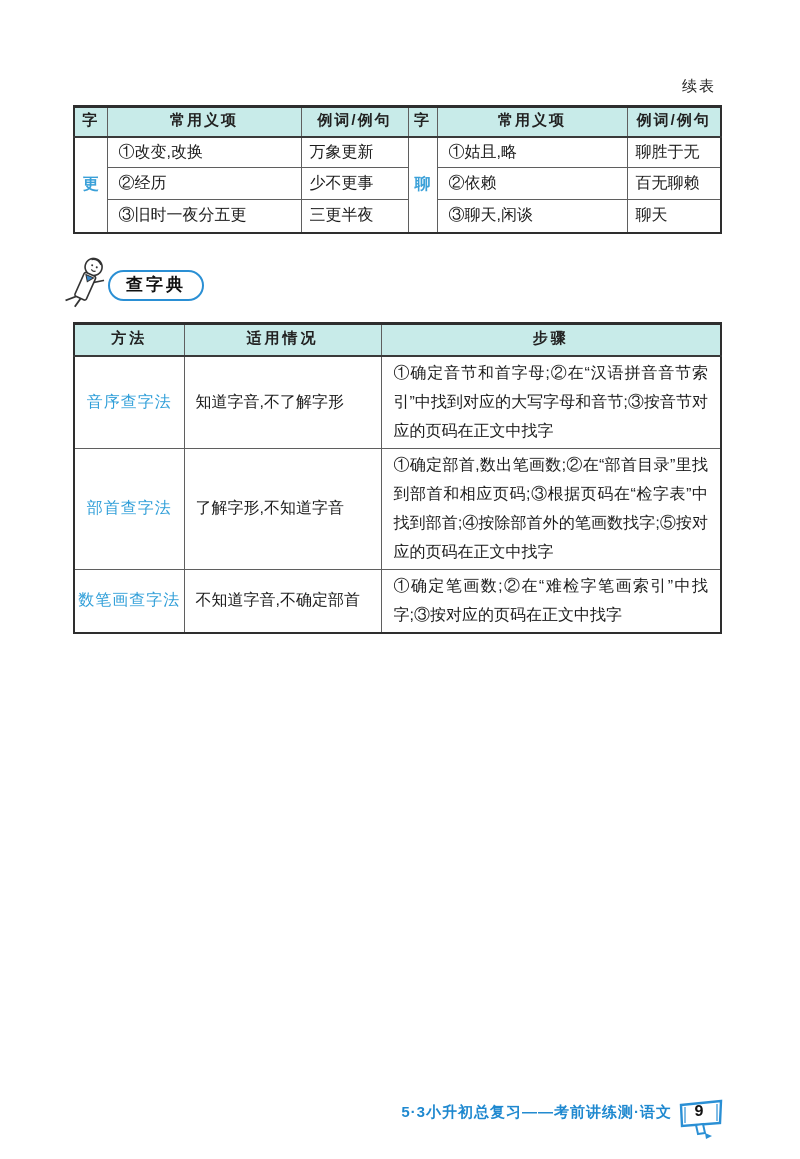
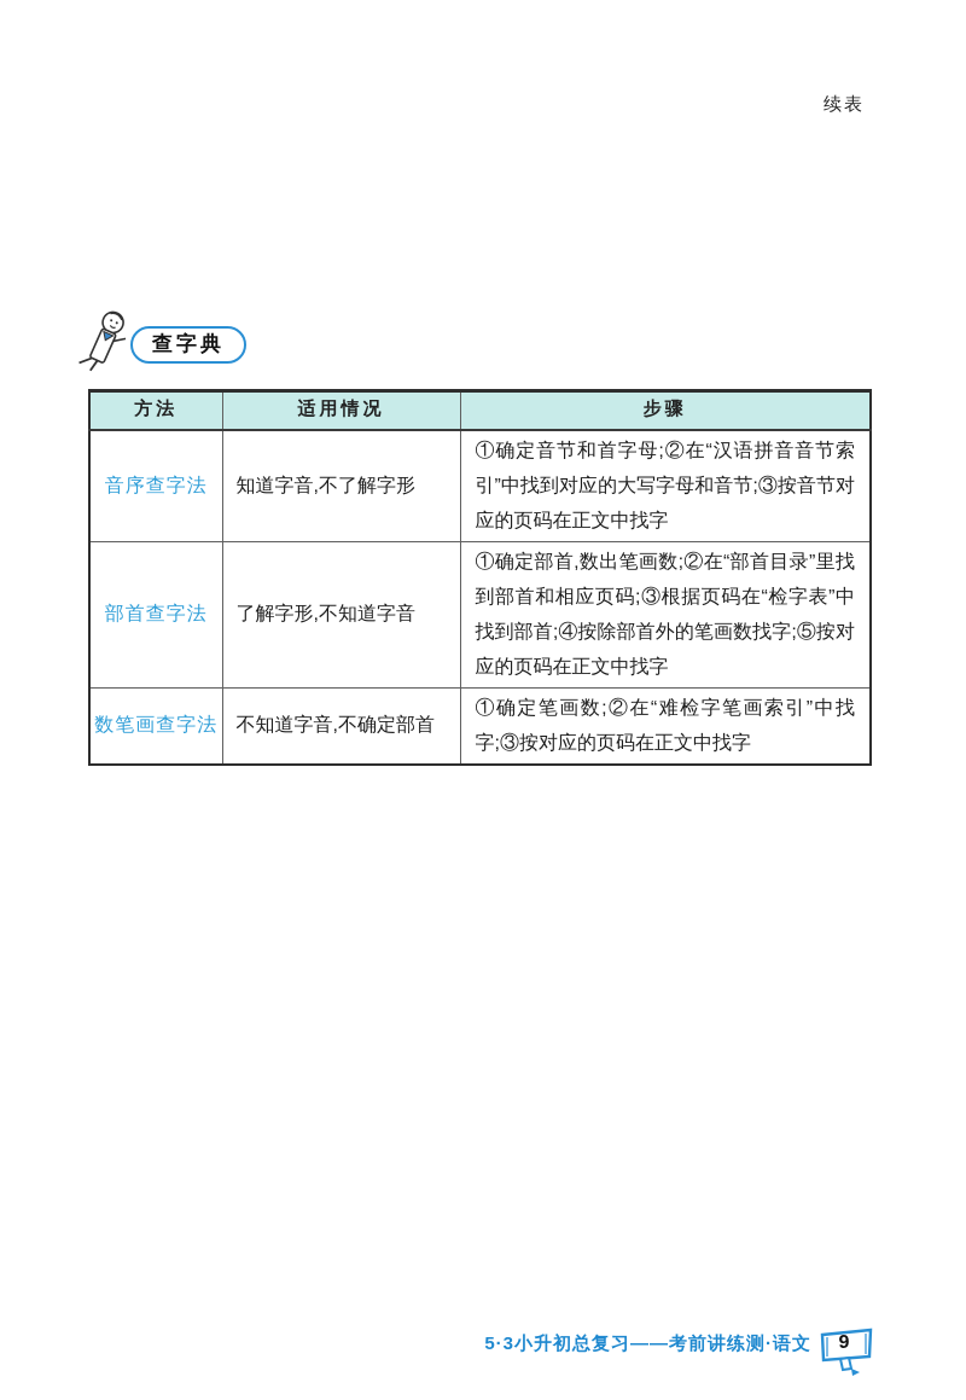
  续表
- 字	常用义项	例词/例句	字	常用义项	例词/例句
- 更	①改变,改换	万象更新	聊	①姑且,略	聊胜于无
- ②经历	少不更事	②依赖	百无聊赖
- ③旧时一夜分五更	三更半夜	③聊天,闲谈	聊天
  查字典
  方法	适用情况	步骤
  音序查字法	知道字音,不了解字形	①确定音节和首字母;②在“汉语拼音音节索引”中找到对应的大写字母和音节;③按音节对应的页码在正文中找字
  部首查字法	了解字形,不知道字音	①确定部首,数出笔画数;②在“部首目录”里找到部首和相应页码;③根据页码在“检字表”中找到部首;④按除部首外的笔画数找字;⑤按对应的页码在正文中找字
  数笔画查字法	不知道字音,不确定部首	①确定笔画数;②在“难检字笔画索引”中找字;③按对应的页码在正文中找字
  5·3小升初总复习——考前讲练测·语文
  9
